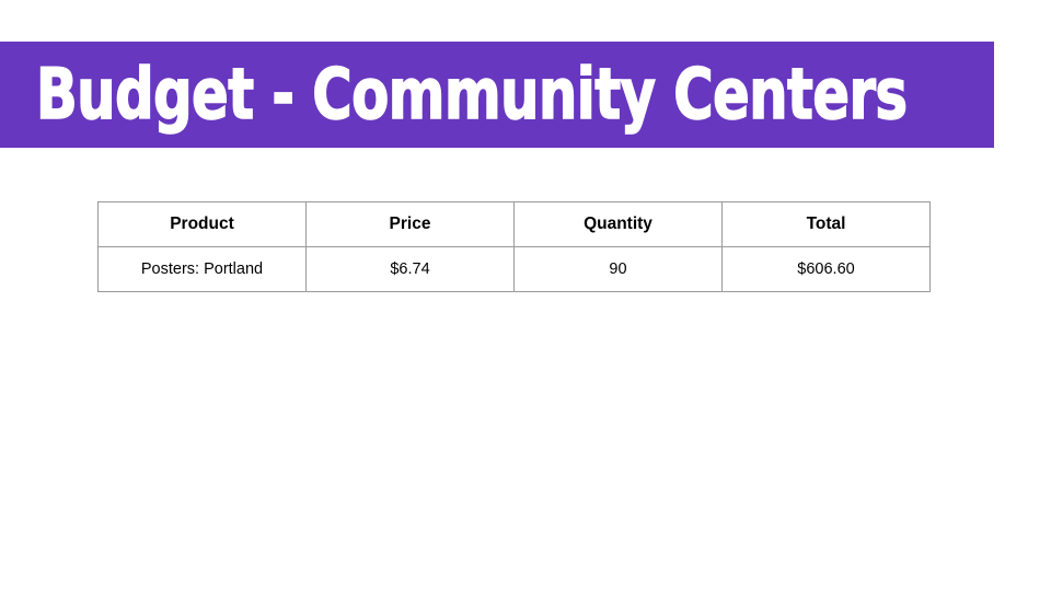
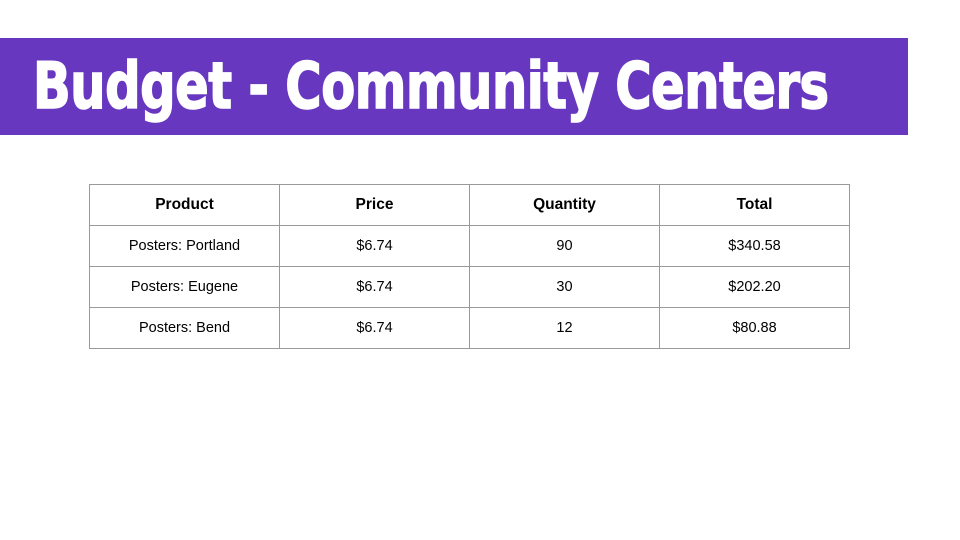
  Budget - Community Centers
  Product	Price	Quantity	Total
- Posters: Portland	$6.74	90	$606.60
+ Posters: Portland	$6.74	90	$340.58
+ Posters: Eugene	$6.74	30	$202.20
+ Posters: Bend	$6.74	12	$80.88
